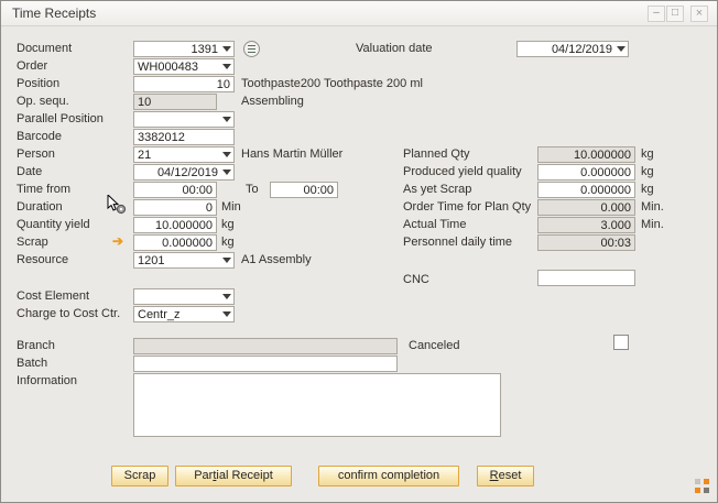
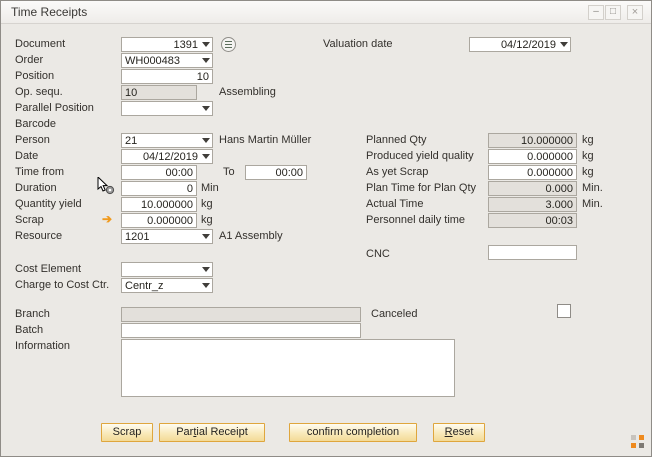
  Time Receipts
  –
  □
  ×
  Document
  1391
  Order
  WH000483
  Position
  10
- Toothpaste200 Toothpaste 200 ml
  Op. sequ.
  10
  Assembling
  Parallel Position
  Barcode
- 3382012
  Person
  21
  Hans Martin Müller
  Date
  04/12/2019
  Time from
  00:00
  To
  00:00
  Duration
  0
  Min
  Quantity yield
  10.000000
  kg
  Scrap
  ➔
  0.000000
  kg
  Resource
  1201
  A1 Assembly
  Cost Element
  Charge to Cost Ctr.
  Centr_z
  Valuation date
  04/12/2019
  Planned Qty
  10.000000
  kg
  Produced yield quality
  0.000000
  kg
  As yet Scrap
  0.000000
  kg
- Order Time for Plan Qty
+ Plan Time for Plan Qty
  0.000
  Min.
  Actual Time
  3.000
  Min.
  Personnel daily time
  00:03
  CNC
  Branch
  Canceled
  Batch
  Information
  Scrap
  Partial Receipt
  confirm completion
  Reset
